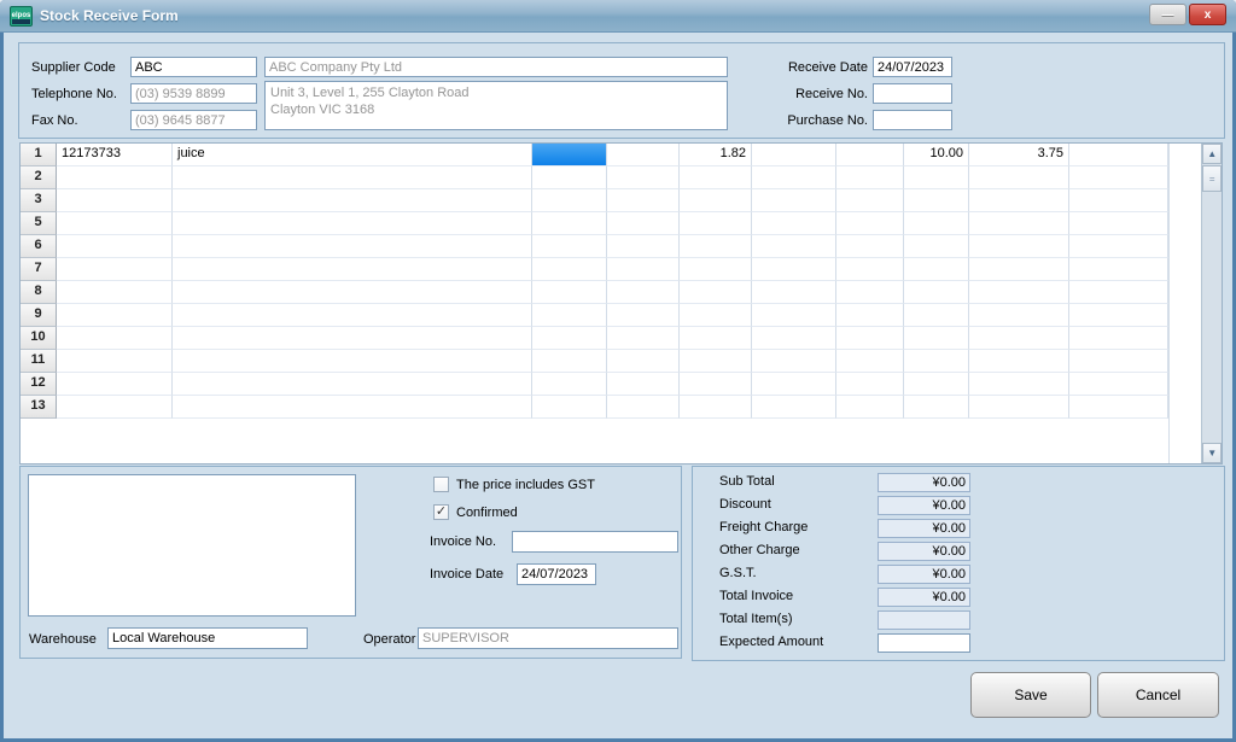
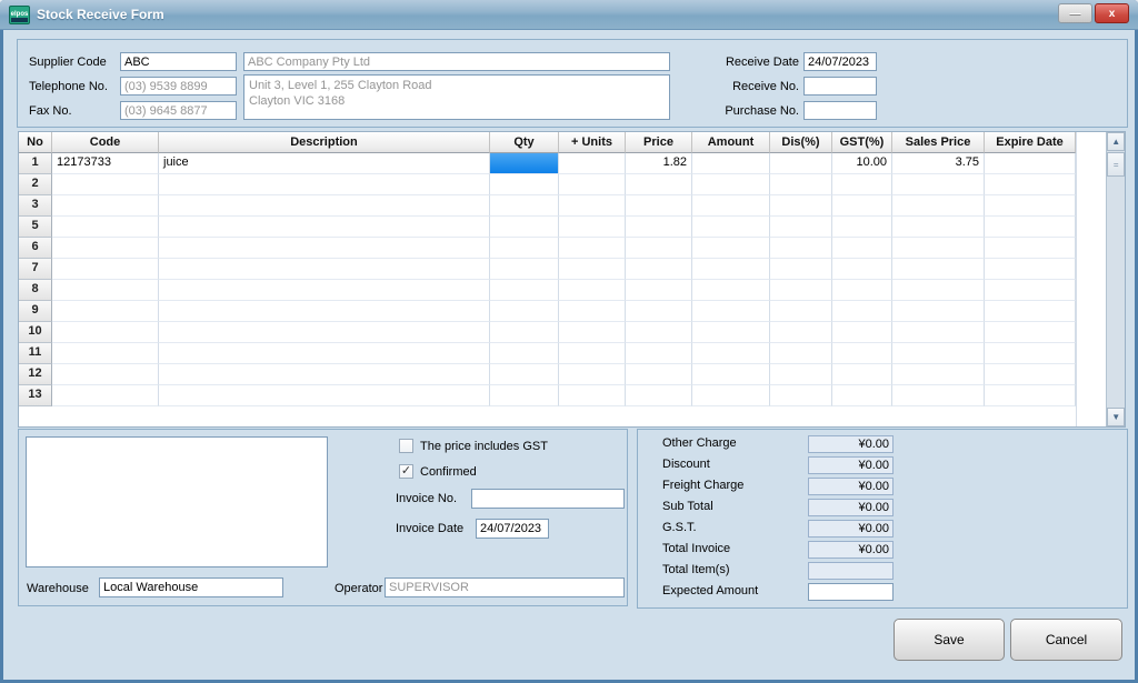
  Stock Receive Form
  —
  x
  Supplier Code
  ABC
  Telephone No.
  (03) 9539 8899
  Fax No.
  (03) 9645 8877
  ABC Company Pty Ltd
  Unit 3, Level 1, 255 Clayton Road
  Clayton VIC 3168
  Receive Date
  24/07/2023
  Receive No.
  Purchase No.
+ No
+ Code
+ Description
+ Qty
+ + Units
+ Price
+ Amount
+ Dis(%)
+ GST(%)
+ Sales Price
+ Expire Date
  1
  12173733
  juice
  1.82
  10.00
  3.75
  2
  3
  5
  6
  7
  8
  9
  10
  11
  12
  13
  ▲
  =
  ▼
  The price includes GST
  ✓
  Confirmed
  Invoice No.
  Invoice Date
  24/07/2023
  Warehouse
  Local Warehouse
  Operator
  SUPERVISOR
- Sub Total
+ Other Charge
  ¥0.00
  Discount
  ¥0.00
  Freight Charge
  ¥0.00
- Other Charge
+ Sub Total
  ¥0.00
  G.S.T.
  ¥0.00
  Total Invoice
  ¥0.00
  Total Item(s)
  Expected Amount
  Save
  Cancel
